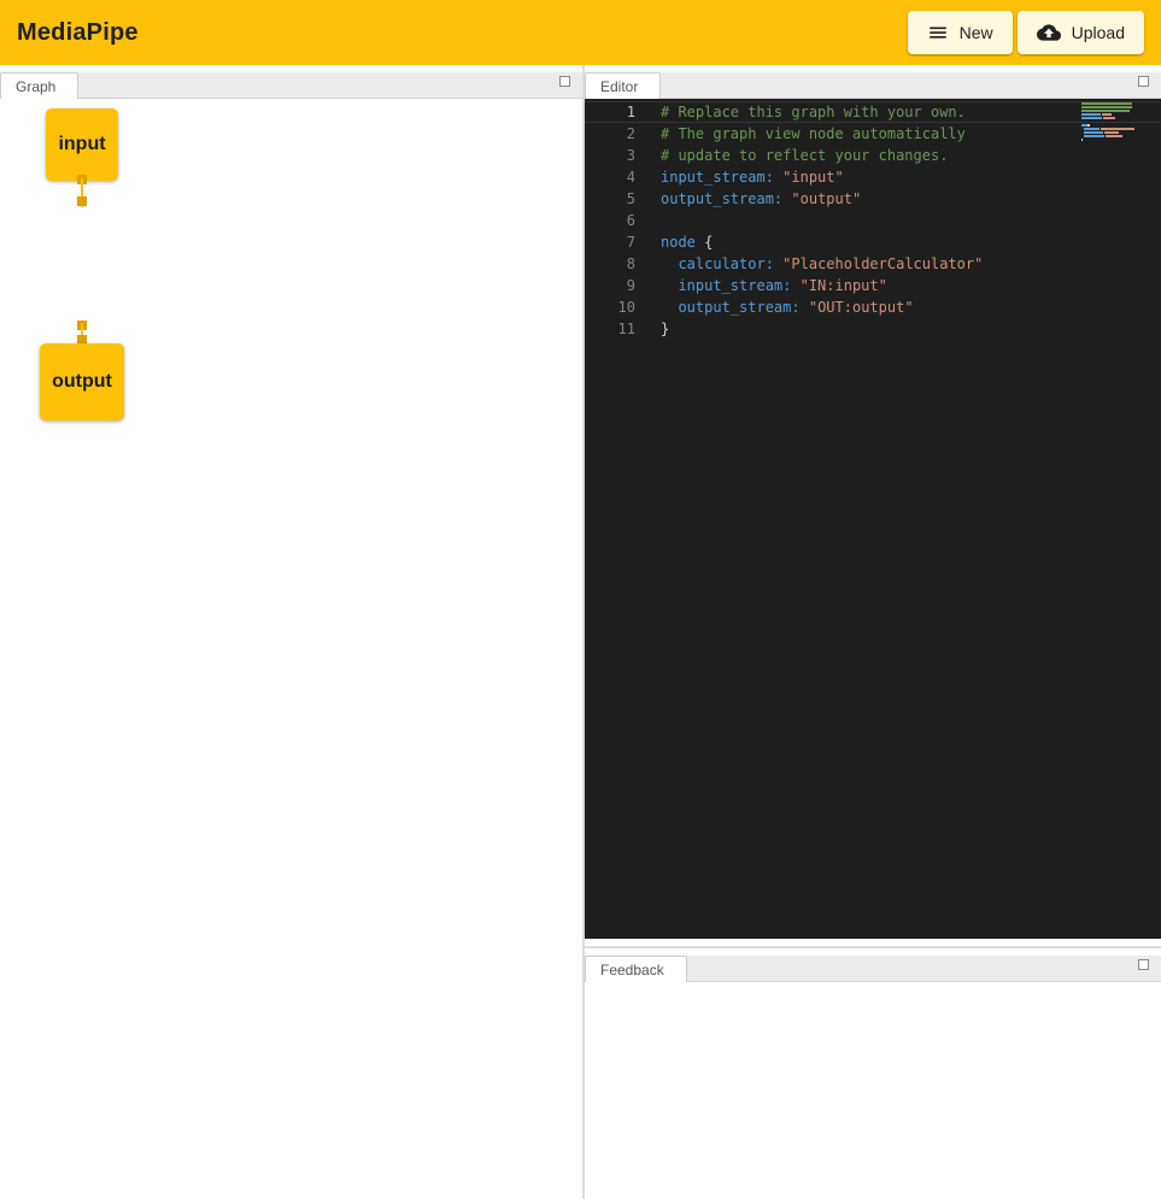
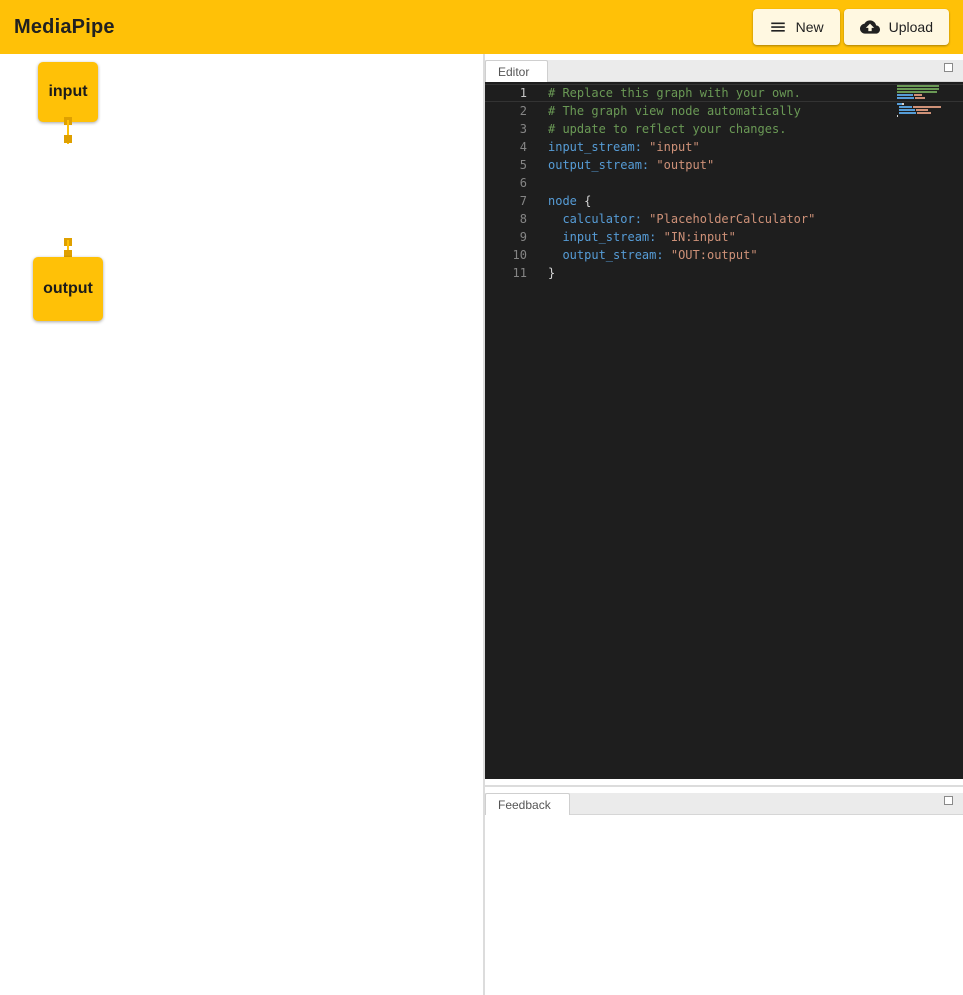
  MediaPipe
  New
  Upload
- Graph
  input
  output
  Editor
  1
  # Replace this graph with your own.
  2
  # The graph view node automatically
  3
  # update to reflect your changes.
  4
  input_stream: "input"
  5
  output_stream: "output"
  6
  7
  node {
  8
  calculator: "PlaceholderCalculator"
  9
  input_stream: "IN:input"
  10
  output_stream: "OUT:output"
  11
  }
  Feedback
